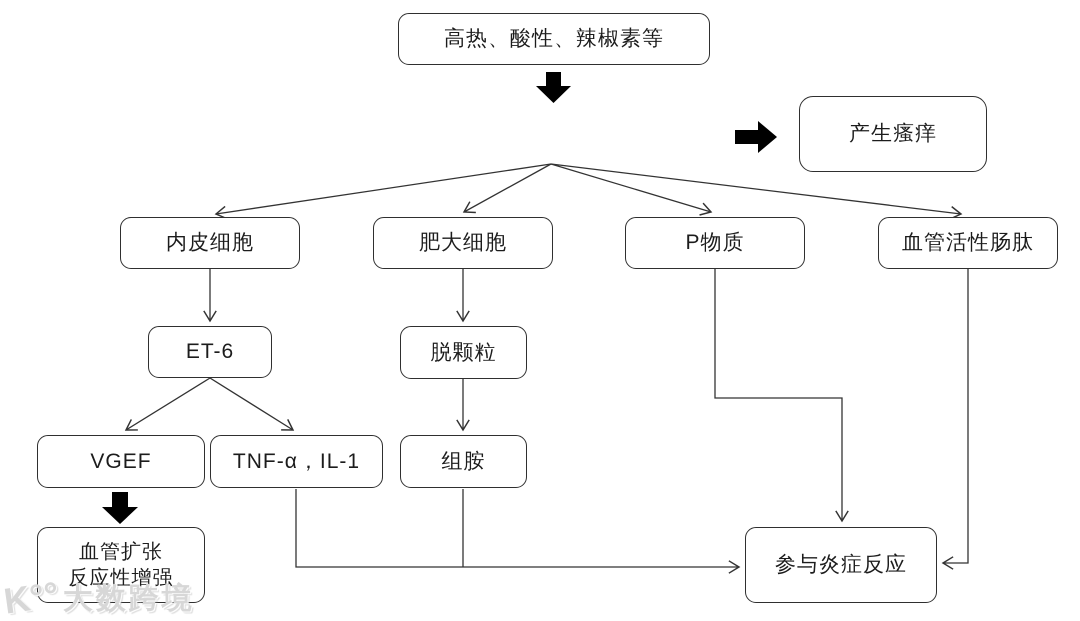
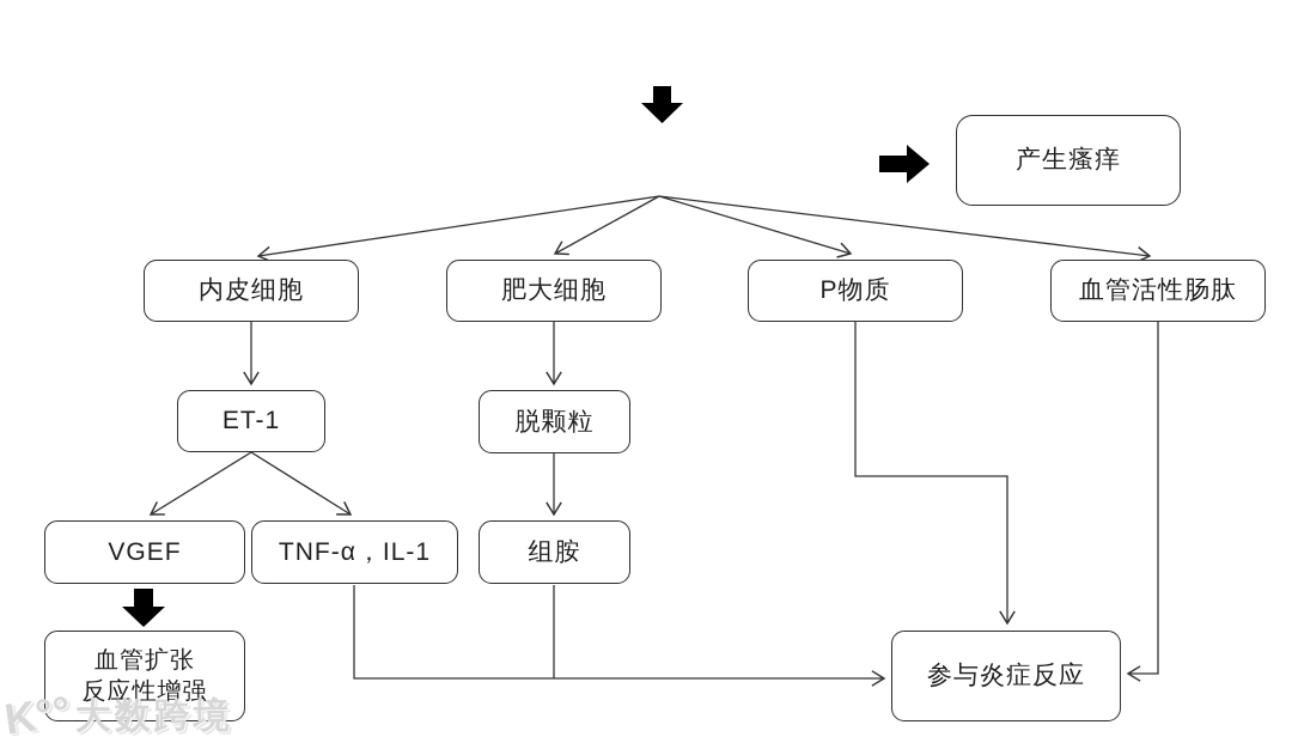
- 高热、酸性、辣椒素等
  产生瘙痒
  内皮细胞
  肥大细胞
  P物质
  血管活性肠肽
- ET-6
+ ET-1
  脱颗粒
  VGEF
  TNF-α，IL-1
  组胺
  血管扩张
  反应性增强
  参与炎症反应
  大数跨境
